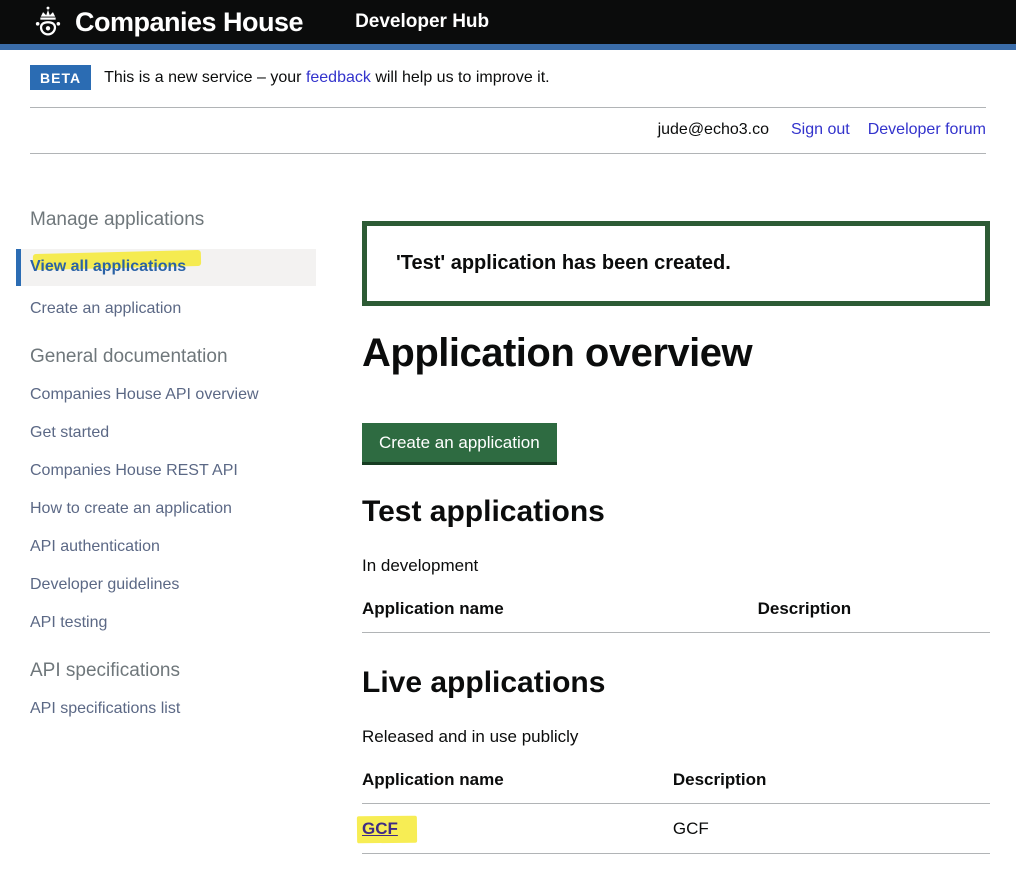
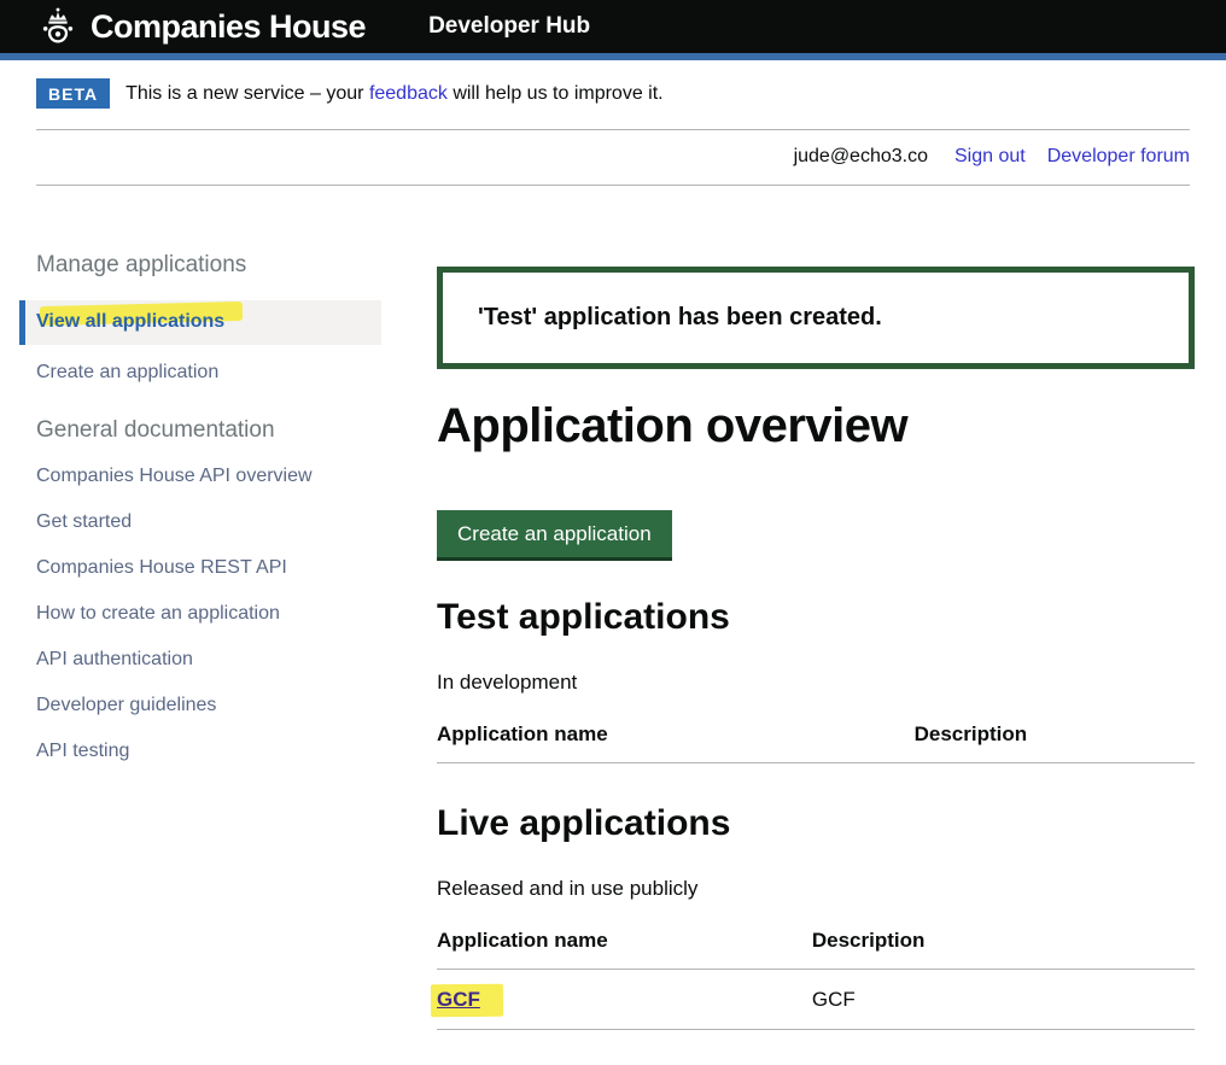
  Companies House
  Developer Hub
  BETA
  This is a new service – your feedback will help us to improve it.
  jude@echo3.co
  Sign out
  Developer forum
  Manage applications
  View all applications
  Create an application
  General documentation
  Companies House API overview
  Get started
  Companies House REST API
  How to create an application
  API authentication
  Developer guidelines
  API testing
- API specifications
- API specifications list
  'Test' application has been created.
  Application overview
  Create an application
  Test applications
  In development
  Application name	Description
  Live applications
  Released and in use publicly
  Application name	Description
  GCF	GCF
